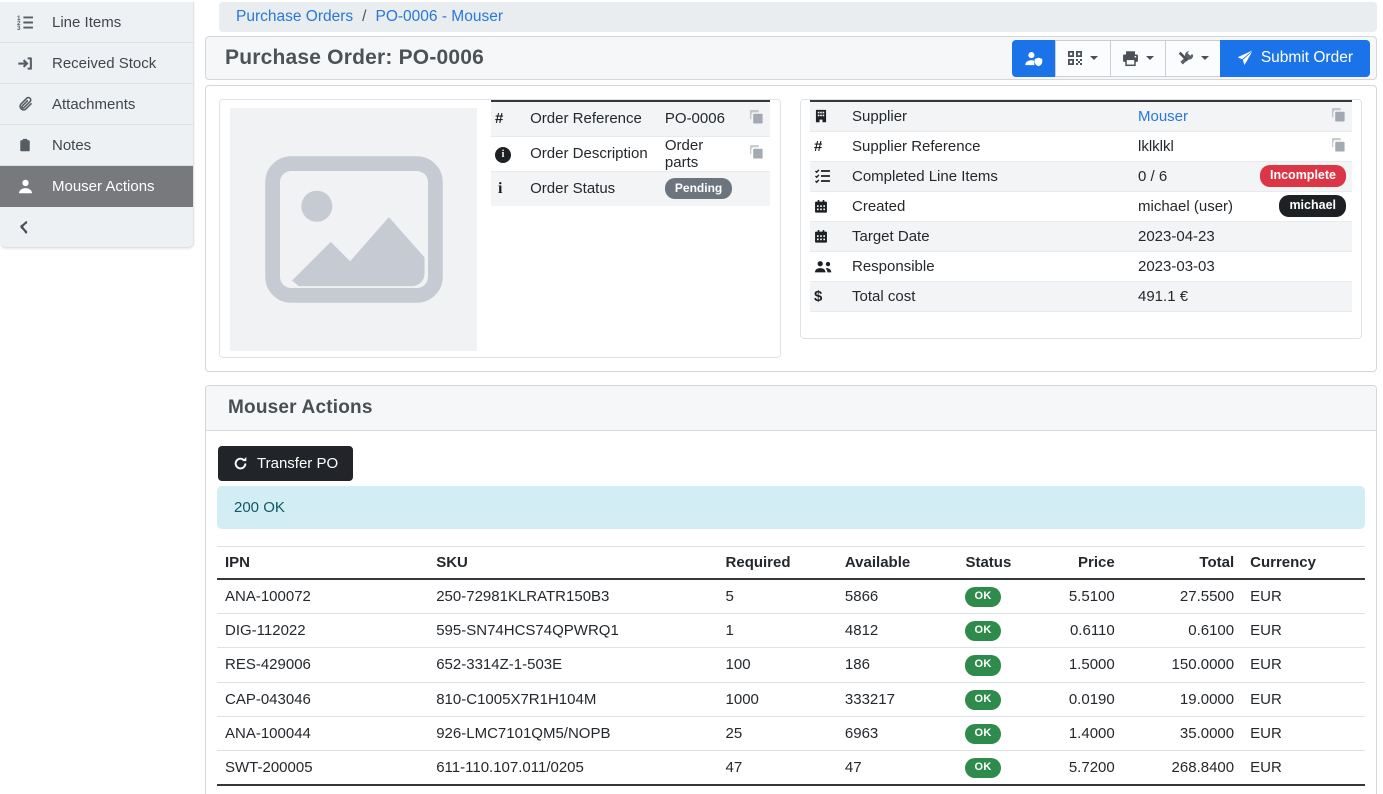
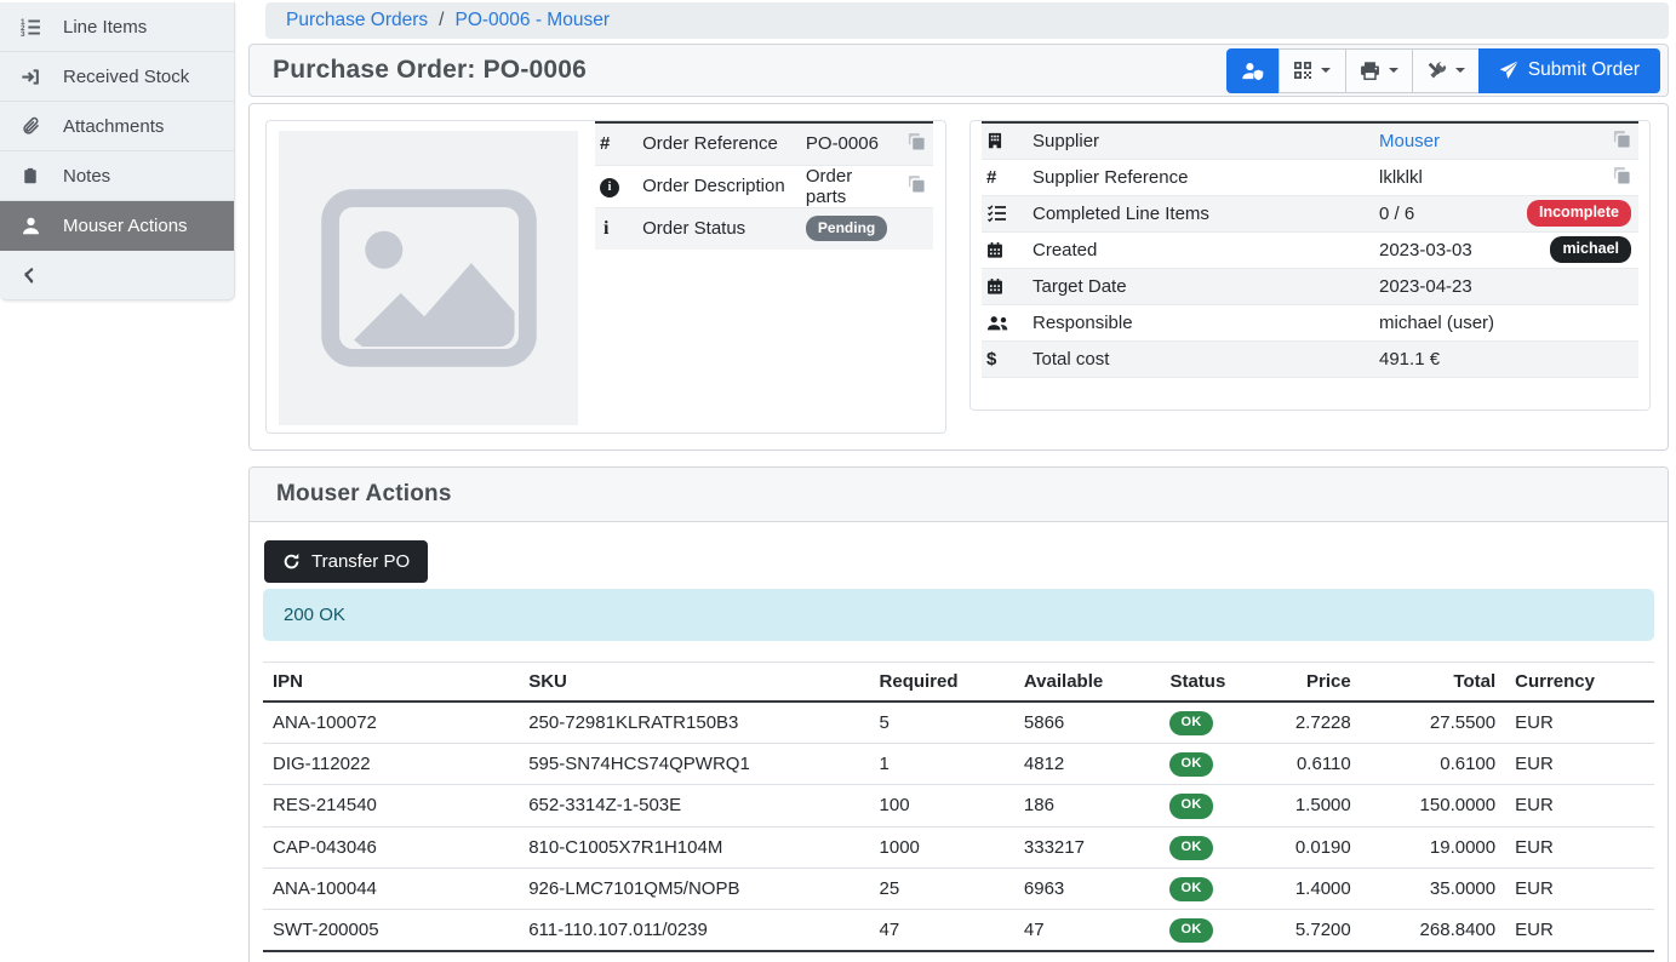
  Line Items
  Received Stock
  Attachments
  Notes
  Mouser Actions
  Purchase Orders
  /
  PO-0006 - Mouser
  Purchase Order: PO-0006
  Submit Order
  #	Order Reference	PO-0006
  i	Order Description	Order parts
  i	Order Status	Pending
  	Supplier	Mouser
  #	Supplier Reference	lklklkl
  	Completed Line Items	0 / 6	Incomplete
- 	Created	michael (user)	michael
+ 	Created	2023-03-03	michael
  	Target Date	2023-04-23
- 	Responsible	2023-03-03
+ 	Responsible	michael (user)
  $	Total cost	491.1 €
  Mouser Actions
  Transfer PO
  200 OK
  IPN	SKU	Required	Available	Status	Price	Total	Currency
- ANA-100072	250-72981KLRATR150B3	5	5866	OK	5.5100	27.5500	EUR
+ ANA-100072	250-72981KLRATR150B3	5	5866	OK	2.7228	27.5500	EUR
  DIG-112022	595-SN74HCS74QPWRQ1	1	4812	OK	0.6110	0.6100	EUR
- RES-429006	652-3314Z-1-503E	100	186	OK	1.5000	150.0000	EUR
+ RES-214540	652-3314Z-1-503E	100	186	OK	1.5000	150.0000	EUR
  CAP-043046	810-C1005X7R1H104M	1000	333217	OK	0.0190	19.0000	EUR
  ANA-100044	926-LMC7101QM5/NOPB	25	6963	OK	1.4000	35.0000	EUR
- SWT-200005	611-110.107.011/0205	47	47	OK	5.7200	268.8400	EUR
+ SWT-200005	611-110.107.011/0239	47	47	OK	5.7200	268.8400	EUR
